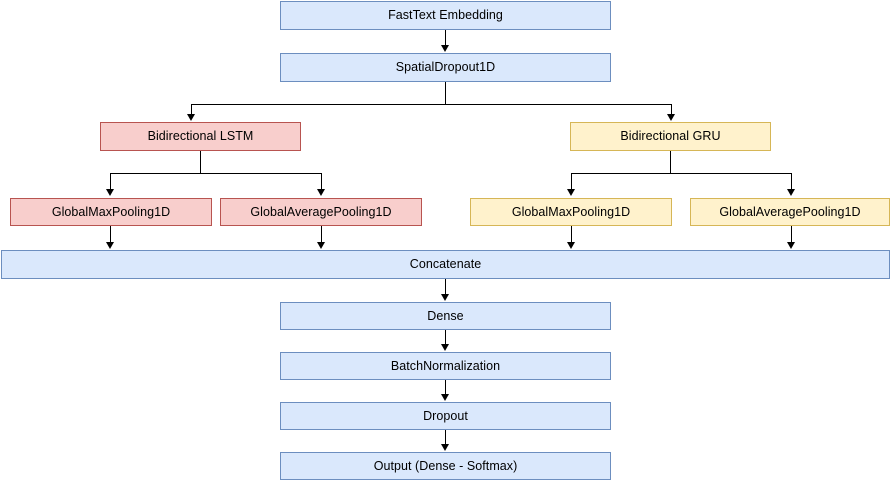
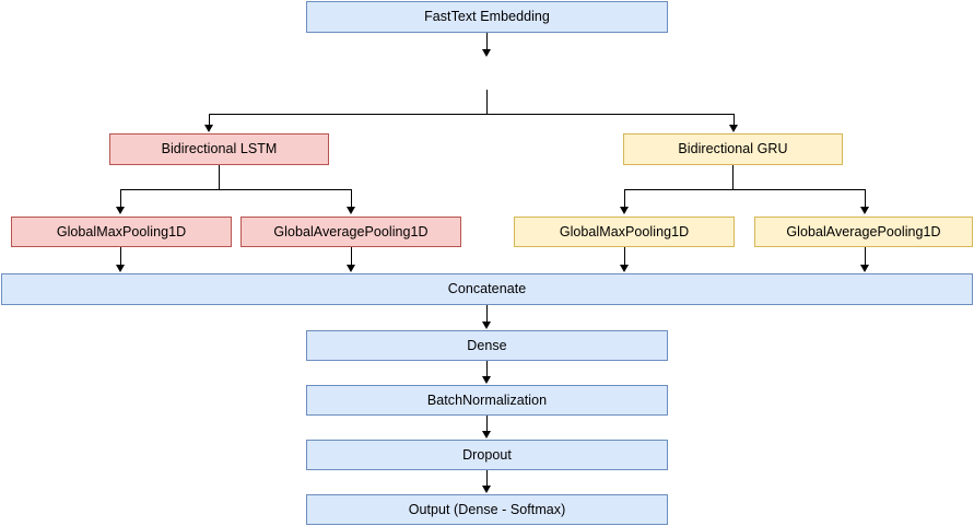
  FastText Embedding
- SpatialDropout1D
  Bidirectional LSTM
  Bidirectional GRU
  GlobalMaxPooling1D
  GlobalAveragePooling1D
  GlobalMaxPooling1D
  GlobalAveragePooling1D
  Concatenate
  Dense
  BatchNormalization
  Dropout
  Output (Dense - Softmax)
